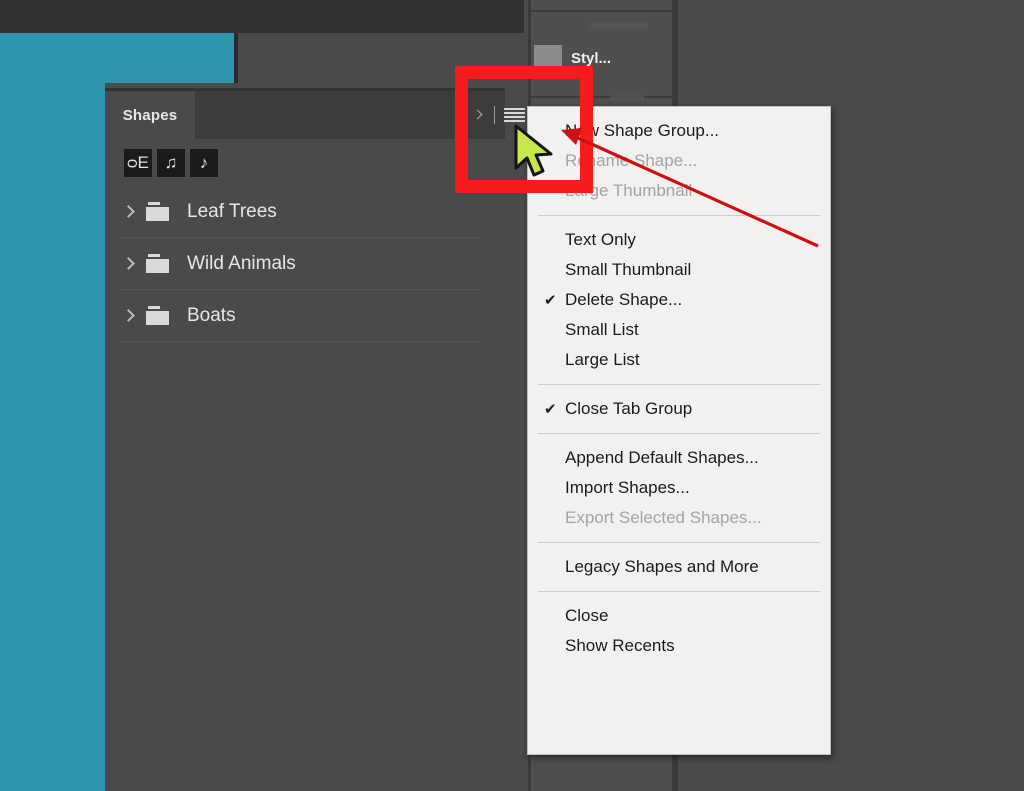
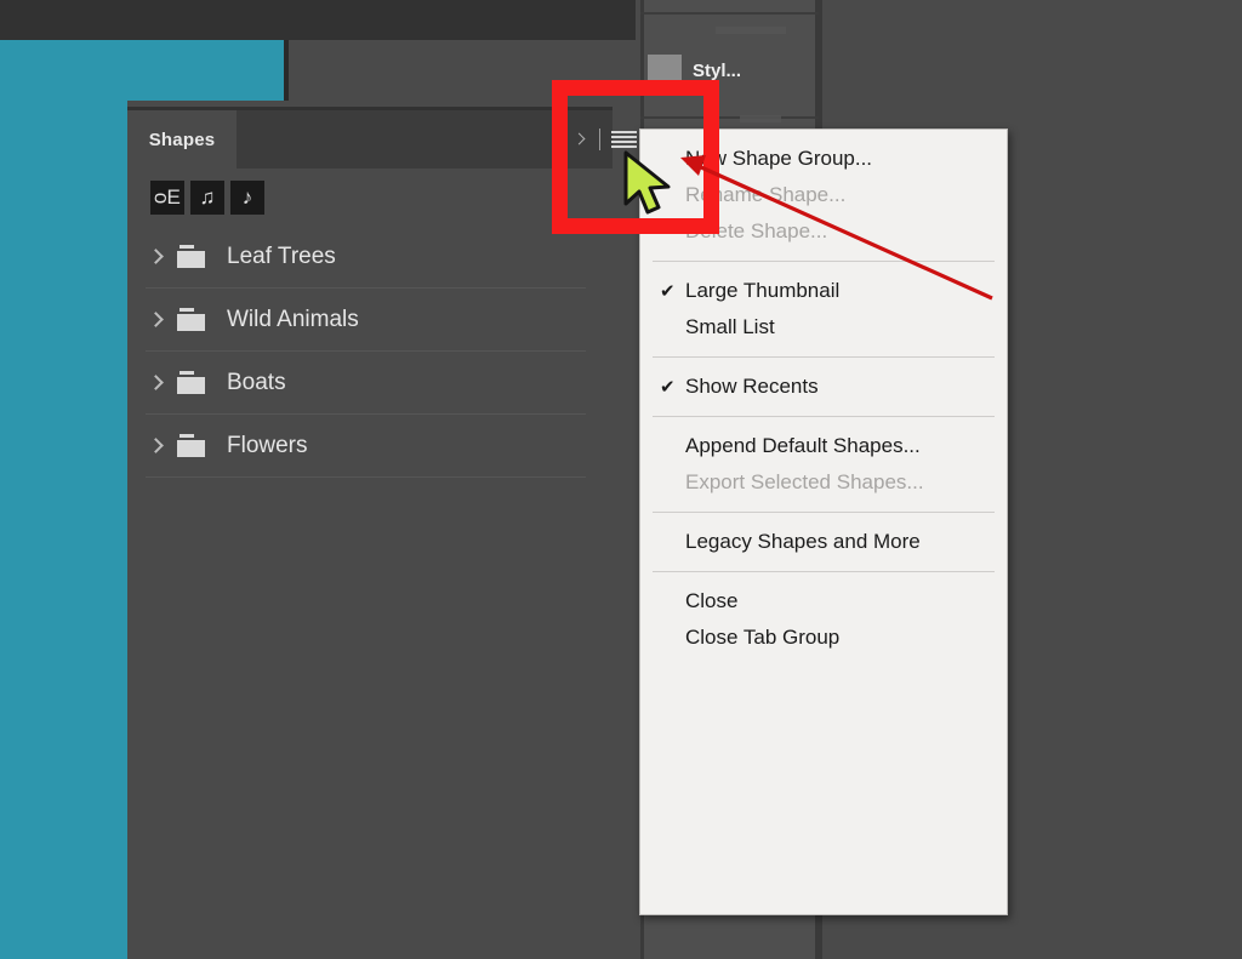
  Styl...
  Shapes
  ᴑE
  ♫
  ♪
  Leaf Trees
  Wild Animals
  Boats
+ Flowers
  ew Shape Group...
  Renam Shape...
- Large Thumbnail
+ Delete Shape...
- Text Only
- Small Thumbnail
  ✔
- Delete Shape...
+ Large Thumbnail
  Small List
- Large List
  ✔
- Close Tab Group
+ Show Recents
  Append Default Shapes...
- Import Shapes...
  Export Selected Shapes...
  Legacy Shapes and More
  Close
- Show Recents
+ Close Tab Group
